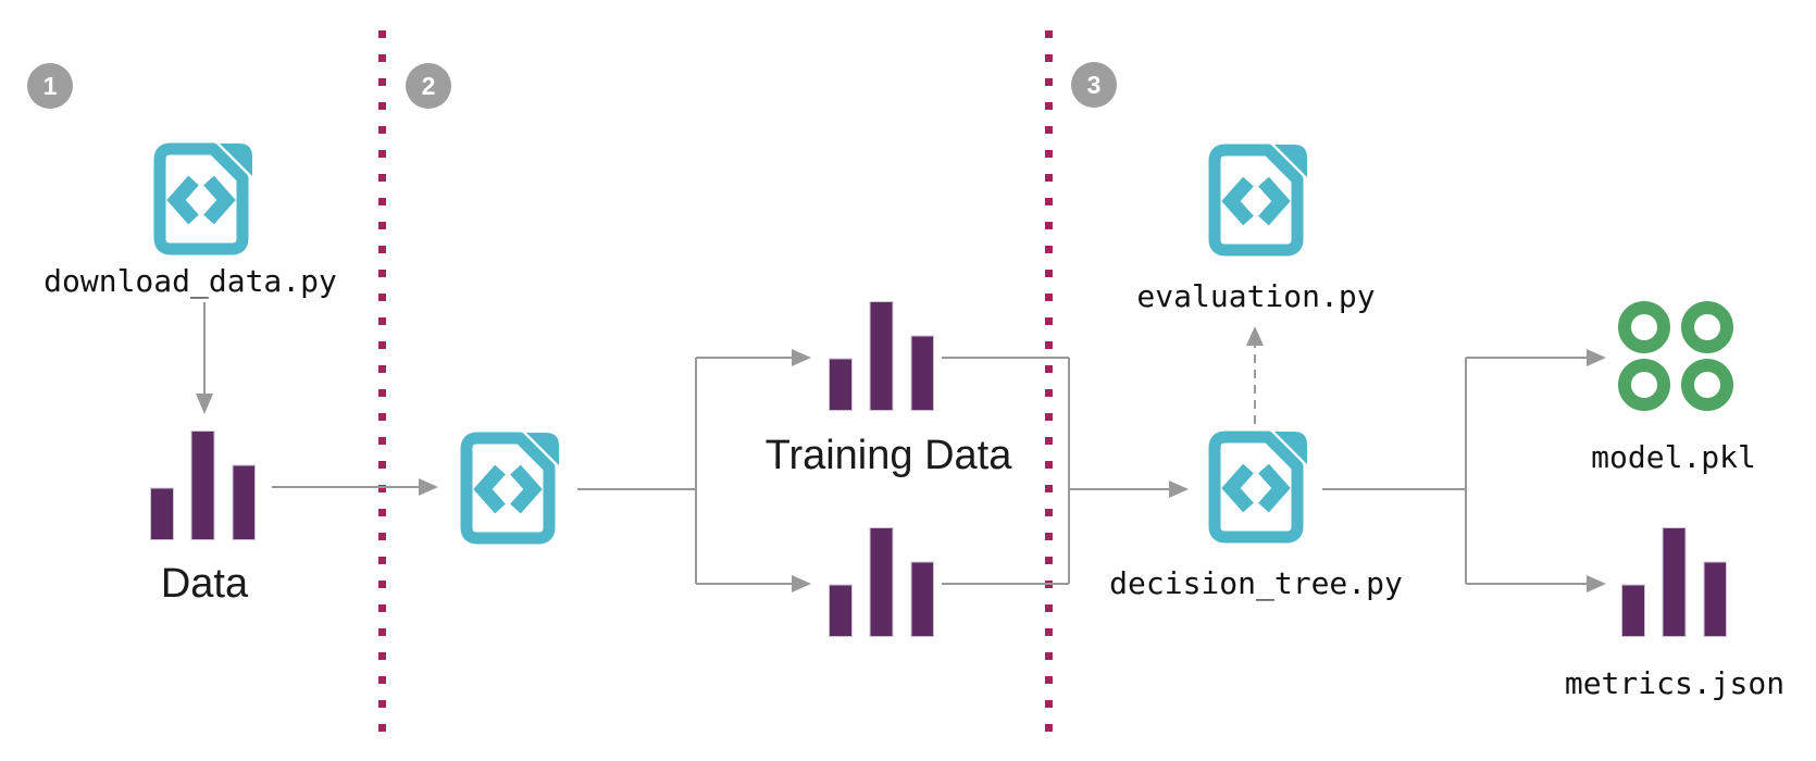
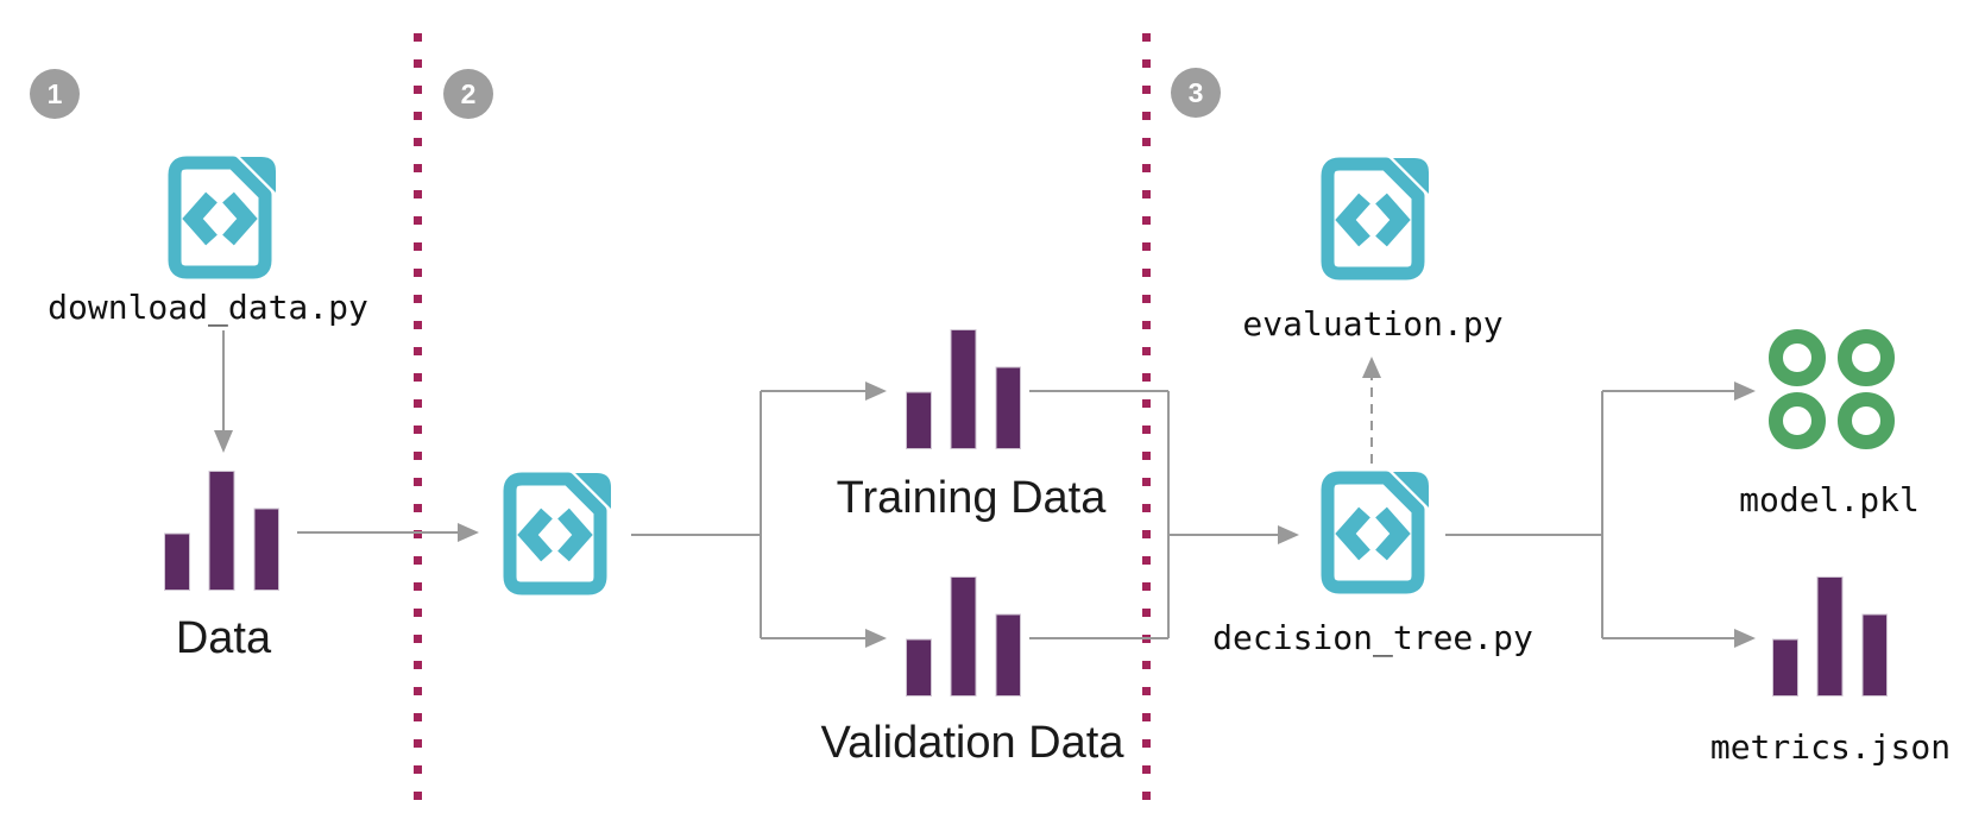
  1
  2
  3
  download_data.py
  Data
  Training Data
+ Validation Data
  evaluation.py
  decision_tree.py
  model.pkl
  metrics.json
